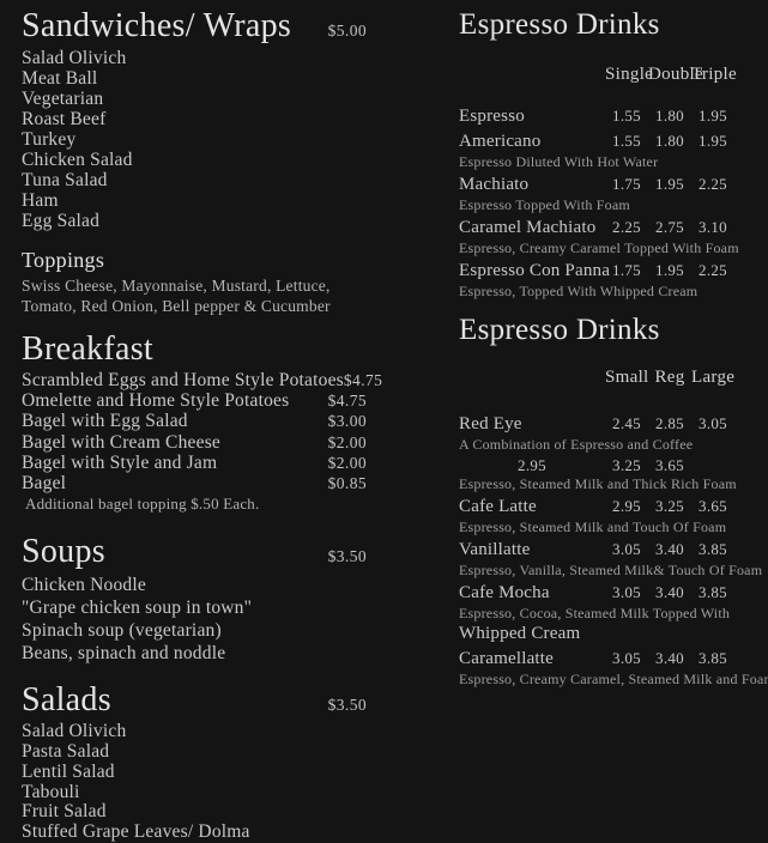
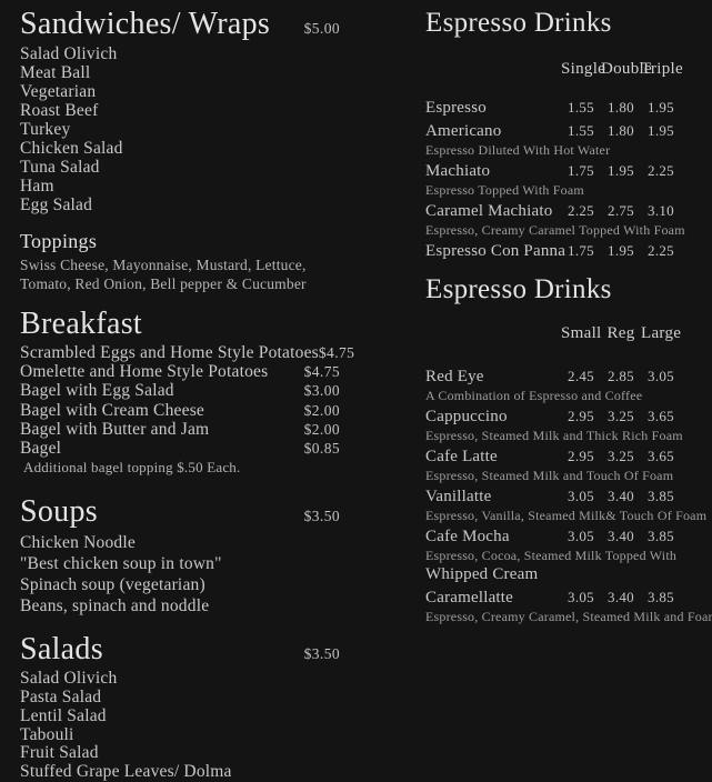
  Sandwiches/ Wraps
  $5.00
  Salad Olivich
  Meat Ball
  Vegetarian
  Roast Beef
  Turkey
  Chicken Salad
  Tuna Salad
  Ham
  Egg Salad
  Toppings
  Swiss Cheese, Mayonnaise, Mustard, Lettuce,
  Tomato, Red Onion, Bell pepper & Cucumber
  Breakfast
  Scrambled Eggs and Home Style Potatoes
  $4.75
  Omelette and Home Style Potatoes
  $4.75
  Bagel with Egg Salad
  $3.00
  Bagel with Cream Cheese
  $2.00
- Bagel with Style and Jam
+ Bagel with Butter and Jam
  $2.00
  Bagel
  $0.85
  Additional bagel topping $.50 Each.
  Soups
  $3.50
  Chicken Noodle
- "Grape chicken soup in town"
+ "Best chicken soup in town"
  Spinach soup (vegetarian)
  Beans, spinach and noddle
  Salads
  $3.50
  Salad Olivich
  Pasta Salad
  Lentil Salad
  Tabouli
  Fruit Salad
  Stuffed Grape Leaves/ Dolma
  Espresso Drinks
  Singl
  Triple
  Espresso
  1.55
  1.80
  1.95
  Americano
  1.55
  1.80
  1.95
  Espresso Diluted With Hot Water
  Machiato
  1.75
  1.95
  2.25
  Espresso Topped With Foam
  Caramel Machiato
  2.25
  2.75
  3.10
  Espresso, Creamy Caramel Topped With Foam
  Espresso Con Pann
  1.75
  1.95
  2.25
- Espresso, Topped With Whipped Cream
  Espresso Drinks
  Small
  Reg
  Large
  Red Eye
  2.45
  2.85
  3.05
  A Combination of Espresso and Coffee
+ Cappuccino
  2.95
  3.25
  3.65
  Espresso, Steamed Milk and Thick Rich Foam
  Cafe Latte
  2.95
  3.25
  3.65
  Espresso, Steamed Milk and Touch Of Foam
  Vanillatte
  3.05
  3.40
  3.85
  Espresso, Vanilla, Steamed Milk& Touch Of Foam
  Cafe Mocha
  3.05
  3.40
  3.85
  Espresso, Cocoa, Steamed Milk Topped With
  Whipped Cream
  Caramellatte
  3.05
  3.40
  3.85
  Espresso, Creamy Caramel, Steamed Milk and Foa
